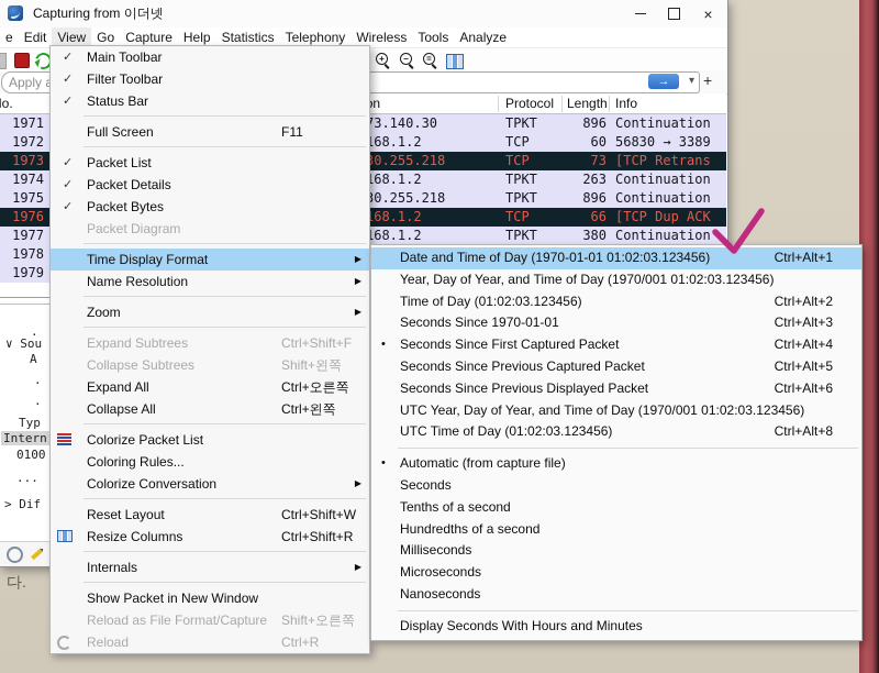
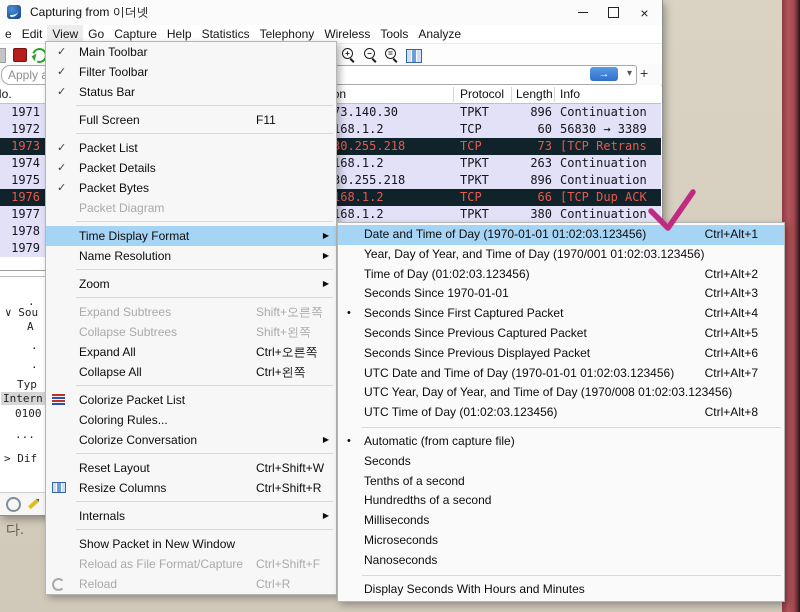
  다.
  Capturing from 이더넷
  ×
  e
  Edit
  View
  Go
  Capture
  Help
  Statistics
  Telephony
  Wireless
  Tools
  Analyze
  +
  −
  =
  Apply
  →
  ▾
  +
  Protocol
  Length
  Info
  1971
  3.140.30
  TPKT
  896
  Continuation
  1972
  68.1.2
  TCP
  60
  56830 → 3389
  1973
  0.255.218
  TCP
  73
  [TCP Retrans
  1974
  68.1.2
  TPKT
  263
  Continuation
  1975
  0.255.218
  TPKT
  896
  Continuation
  1976
  68.1.2
  TCP
  66
  [TCP Dup ACK
  1977
  68.1.2
  TPKT
  380
  Continuation
  1978
  1979
  .
  ∨ Sou
  A
  .
  .
  Typ
  Intern
  0100
  ...
  > Dif
  ✓
  Main Toolbar
  ✓
  Filter Toolbar
  ✓
  Status Bar
  Full Screen
  F11
  ✓
  Packet List
  ✓
  Packet Details
  ✓
  Packet Bytes
  Packet Diagram
  Time Display Format
  ▶
  Name Resolution
  ▶
  Zoom
  ▶
  Expand Subtrees
- Ctrl+Shift+F
+ Shift+오른쪽
  Collapse Subtrees
  Shift+왼쪽
  Expand All
  Ctrl+오른쪽
  Collapse All
  Ctrl+왼쪽
  Colorize Packet List
  Coloring Rules...
  Colorize Conversation
  ▶
  Reset Layout
  Ctrl+Shift+W
  Resize Columns
  Ctrl+Shift+R
  Internals
  ▶
  Show Packet in New Window
  Reload as File Format/Capture
- Shift+오른쪽
+ Ctrl+Shift+F
  Reload
  Ctrl+R
  Date and Time of Day (1970-01-01 01:02:03.123456)
  Ctrl+Alt+1
  Year, Day of Year, and Time of Day (1970/001 01:02:03.123456)
  Time of Day (01:02:03.123456)
  Ctrl+Alt+2
  Seconds Since 1970-01-01
  Ctrl+Alt+3
  •
  Seconds Since First Captured Packet
  Ctrl+Alt+4
  Seconds Since Previous Captured Packet
  Ctrl+Alt+5
  Seconds Since Previous Displayed Packet
  Ctrl+Alt+6
+ UTC Date and Time of Day (1970-01-01 01:02:03.123456)
+ Ctrl+Alt+7
- UTC Year, Day of Year, and Time of Day (1970/001 01:02:03.123456)
+ UTC Year, Day of Year, and Time of Day (1970/008 01:02:03.123456)
  UTC Time of Day (01:02:03.123456)
  Ctrl+Alt+8
  •
  Automatic (from capture file)
  Seconds
  Tenths of a second
  Hundredths of a second
  Milliseconds
  Microseconds
  Nanoseconds
  Display Seconds With Hours and Minutes
